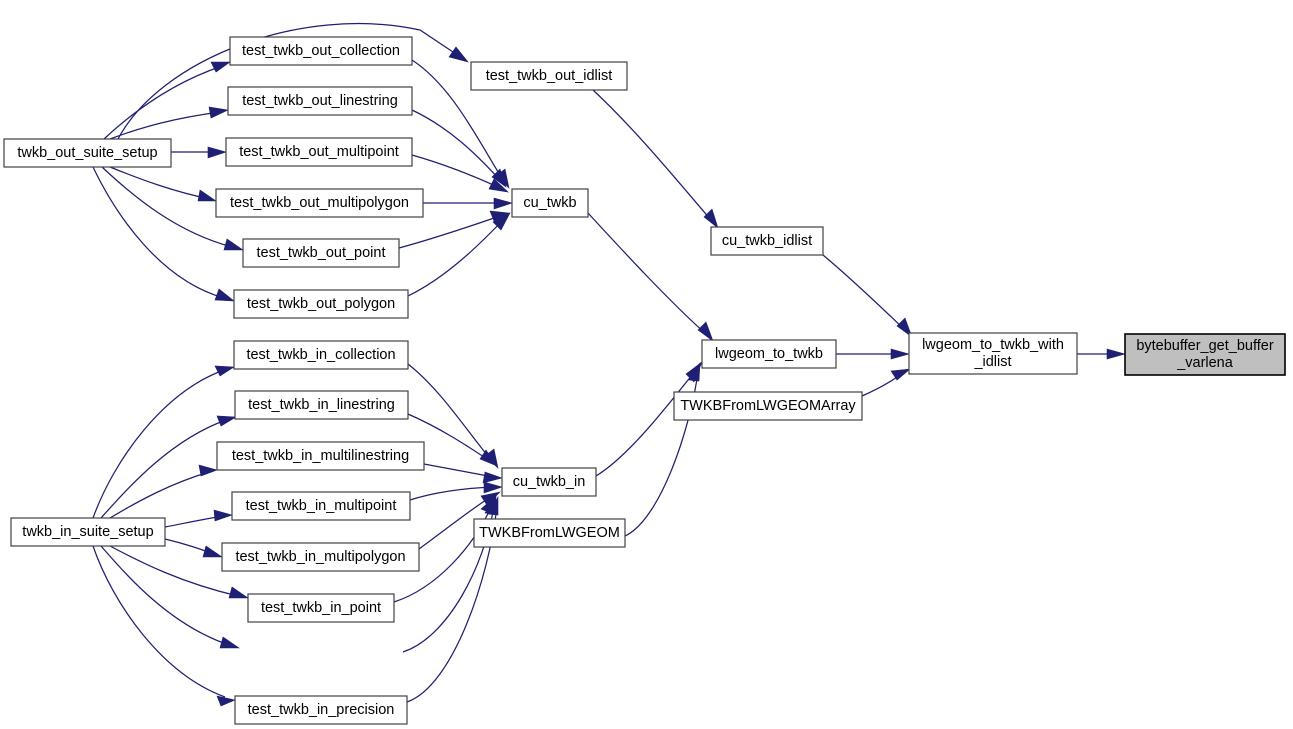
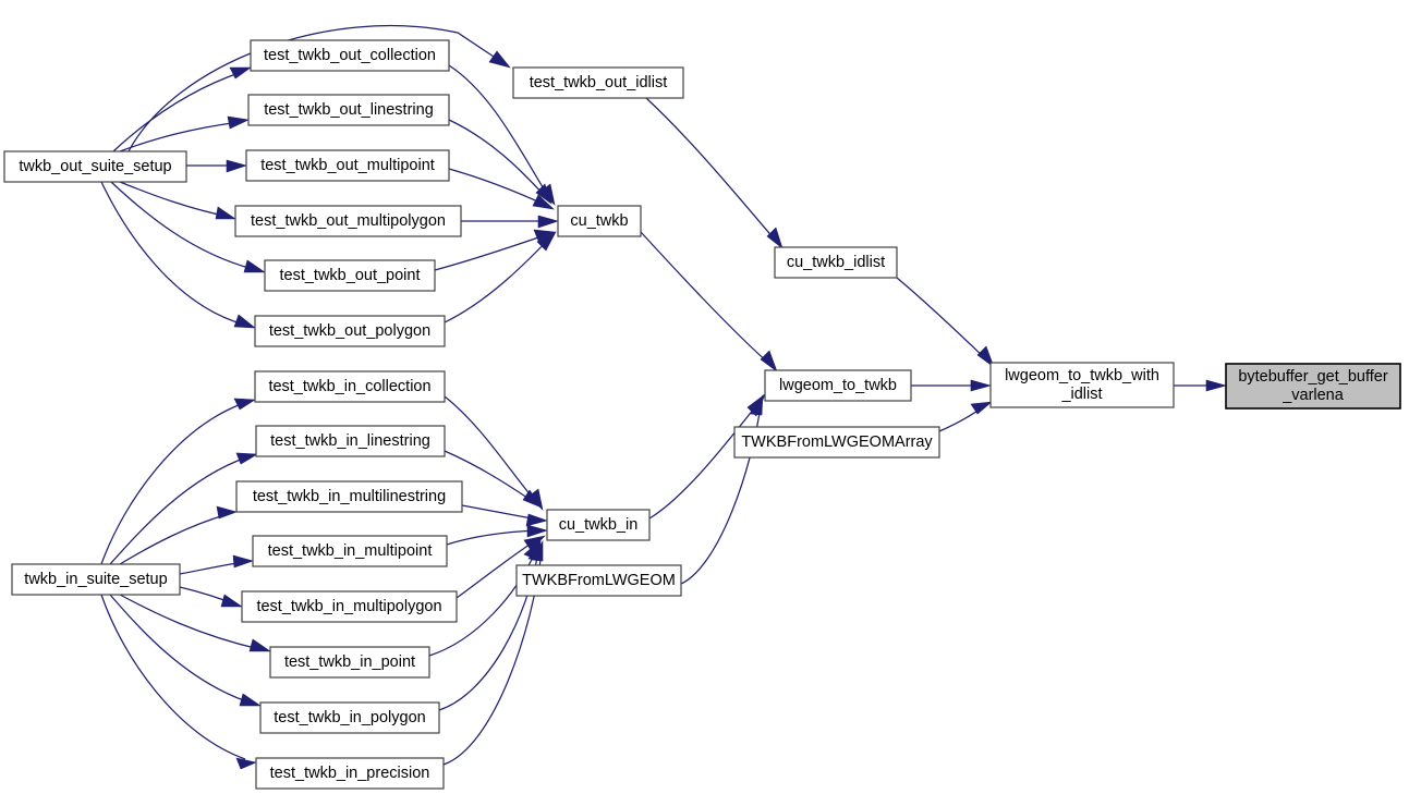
  twkb_out_suite_setup
  test_twkb_out_collection
  test_twkb_out_linestring
  test_twkb_out_multipoint
  test_twkb_out_multipolygon
  test_twkb_out_point
  test_twkb_out_polygon
  test_twkb_out_idlist
  cu_twkb
  cu_twkb_idlist
  lwgeom_to_twkb
  TWKBFromLWGEOMArray
  lwgeom_to_twkb_with _idlist
  bytebuffer_get_buffer _varlena
  test_twkb_in_collection
  test_twkb_in_linestring
  test_twkb_in_multilinestring
  test_twkb_in_multipoint
  test_twkb_in_multipolygon
  test_twkb_in_point
+ test_twkb_in_polygon
  test_twkb_in_precision
  twkb_in_suite_setup
  cu_twkb_in
  TWKBFromLWGEOM
